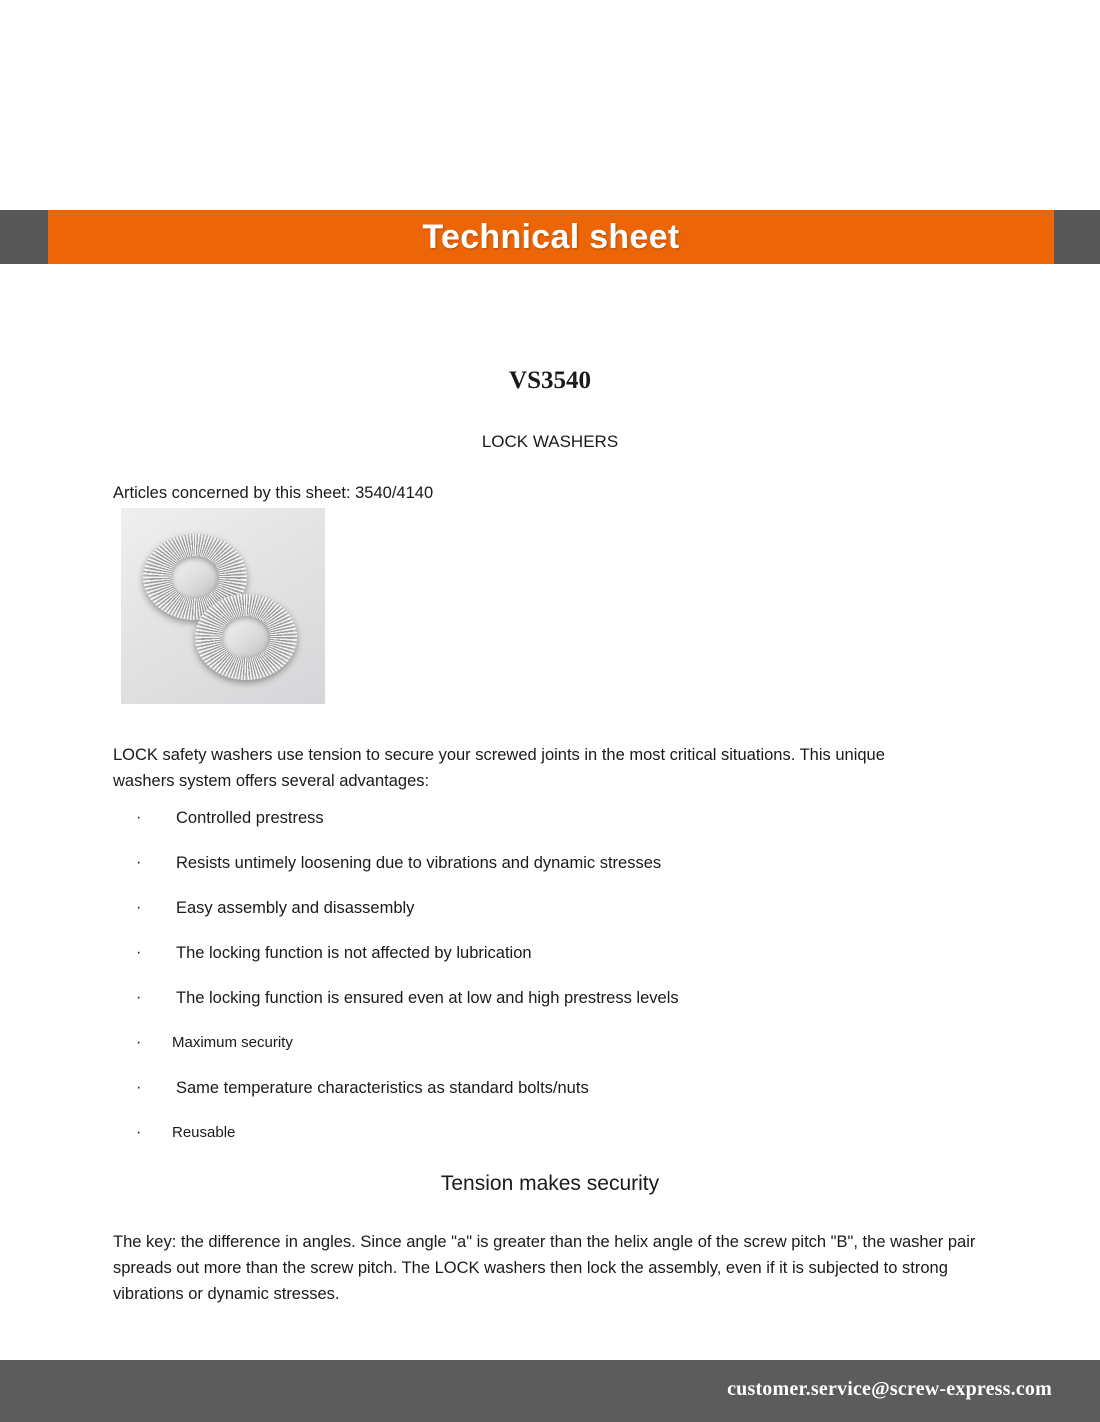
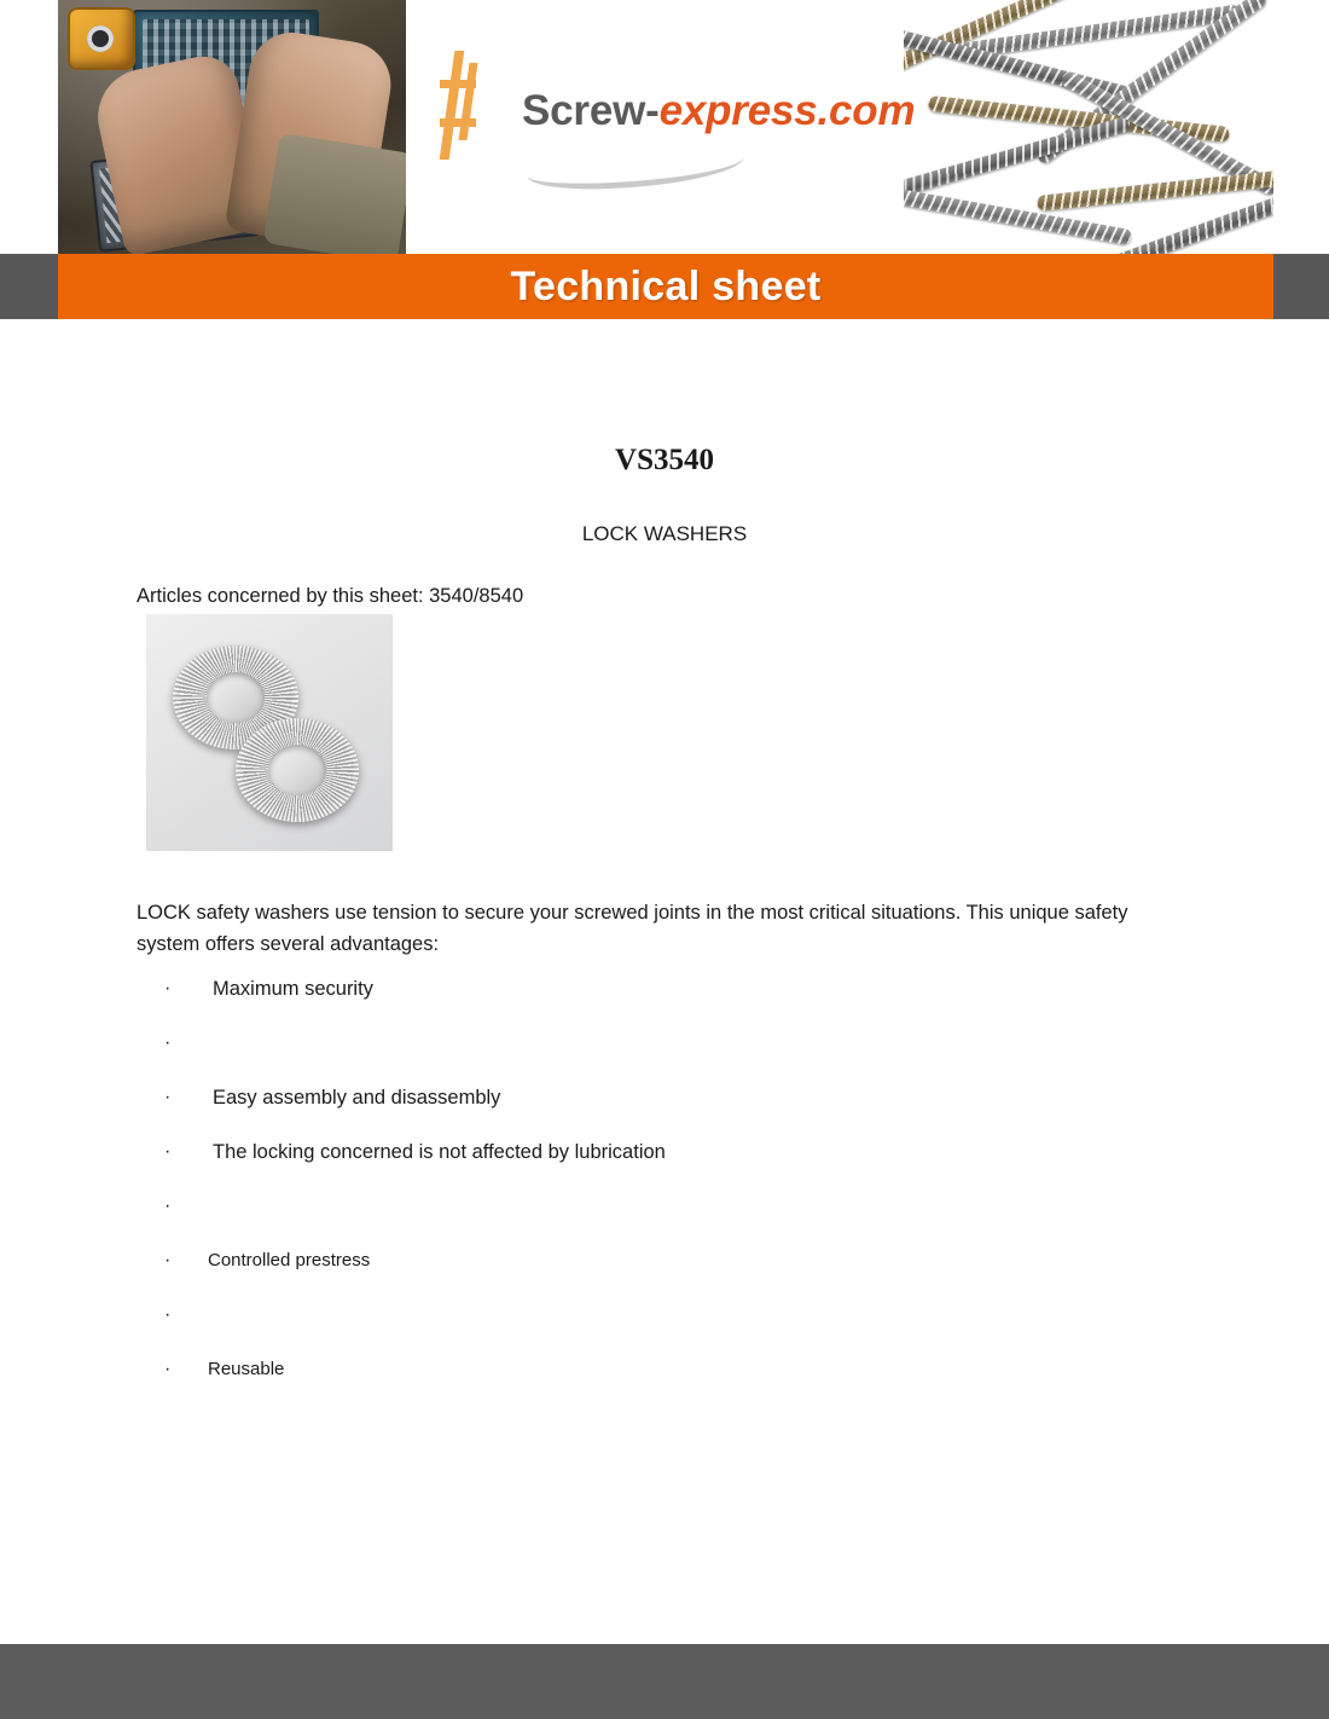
+ Screw-express.com
  Technical sheet
  VS3540
  LOCK WASHERS
- Articles concerned by this sheet: 3540/4140
+ Articles concerned by this sheet: 3540/8540
- LOCK safety washers use tension to secure your screwed joints in the most critical situations. This unique washers system offers several advantages:
+ LOCK safety washers use tension to secure your screwed joints in the most critical situations. This unique safety system offers several advantages:
  ·
- Controlled prestress
+ Maximum security
  ·
- Resists untimely loosening due to vibrations and dynamic stresses
  ·
  Easy assembly and disassembly
  ·
- The locking function is not affected by lubrication
+ The locking concerned is not affected by lubrication
  ·
- The locking function is ensured even at low and high prestress levels
  ·
- Maximum security
+ Controlled prestress
  ·
- Same temperature characteristics as standard bolts/nuts
  ·
  Reusable
- Tension makes security
- The key: the difference in angles. Since angle "a" is greater than the helix angle of the screw pitch "B", the washer pair spreads out more than the screw pitch. The LOCK washers then lock the assembly, even if it is subjected to strong vibrations or dynamic stresses.
- customer.service@screw-express.com
